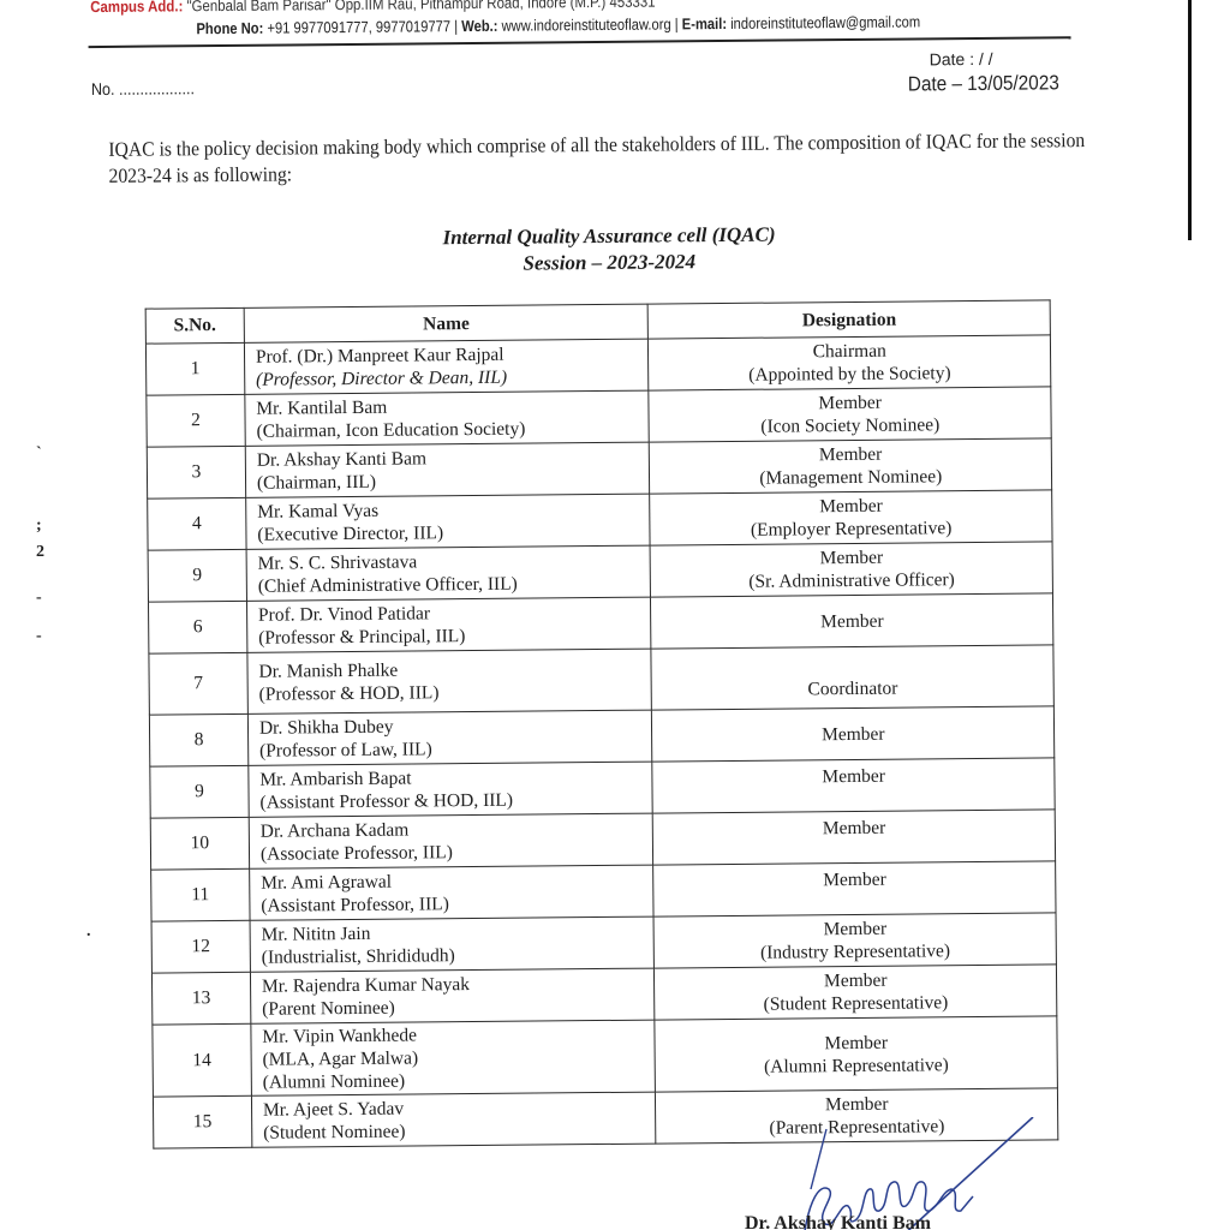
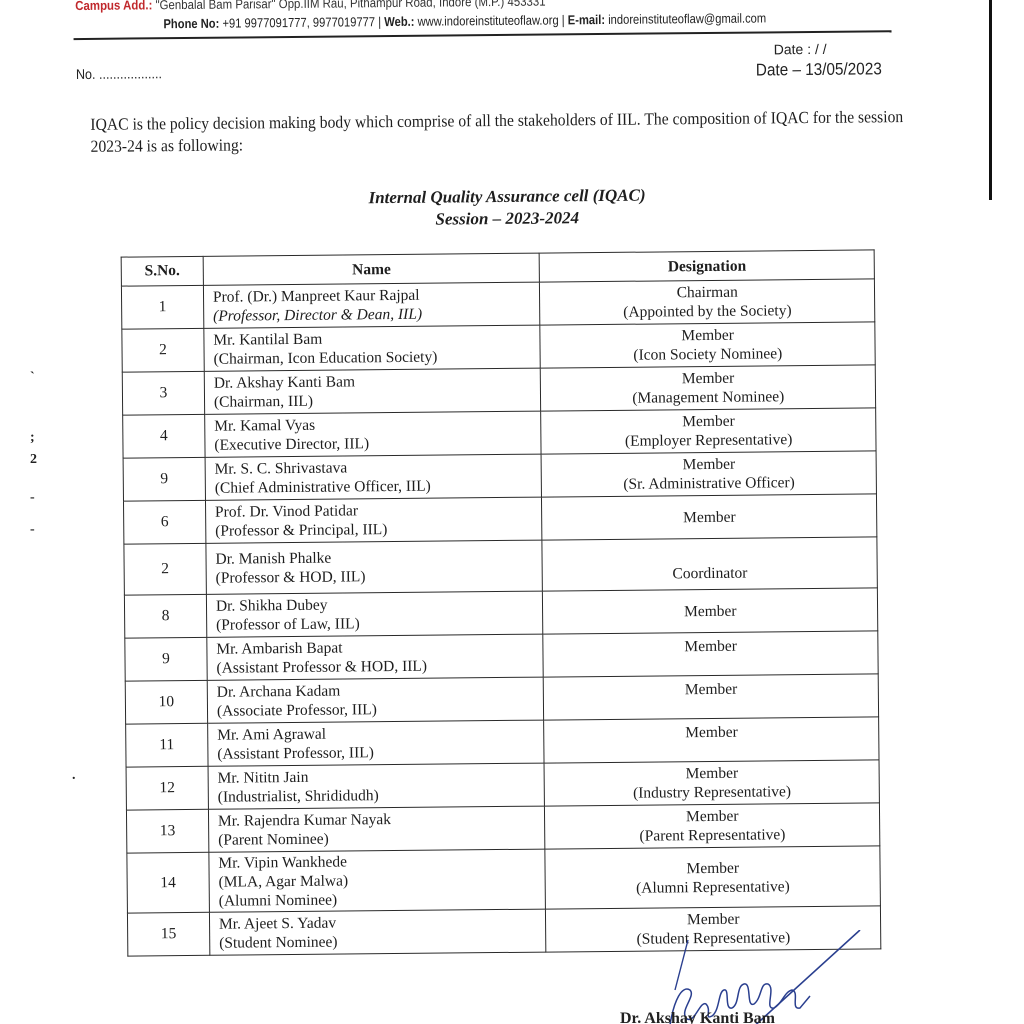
  `
  ;
  2
  -
  -
  .
  Campus Add.: "Genbalal Bam Parisar" Opp.IIM Rau, Pithampur Road, Indore (M.P.) 453331
  Phone No: +91 9977091777, 9977019777 | Web.: www.indoreinstituteoflaw.org | E-mail: indoreinstituteoflaw@gmail.com
  No. ..................
  Date : / /
  Date – 13/05/2023
  IQAC is the policy decision making body which comprise of all the stakeholders of IIL. The composition of IQAC for the session 2023-24 is as following:
  Internal Quality Assurance cell (IQAC)
  Session – 2023-2024
  S.No.	Name	Designation
  1	Prof. (Dr.) Manpreet Kaur Rajpal (Professor, Director & Dean, IIL)	Chairman (Appointed by the Society)
  2	Mr. Kantilal Bam (Chairman, Icon Education Society)	Member (Icon Society Nominee)
  3	Dr. Akshay Kanti Bam (Chairman, IIL)	Member (Management Nominee)
  4	Mr. Kamal Vyas (Executive Director, IIL)	Member (Employer Representative)
  9	Mr. S. C. Shrivastava (Chief Administrative Officer, IIL)	Member (Sr. Administrative Officer)
  6	Prof. Dr. Vinod Patidar (Professor & Principal, IIL)	Member
- 7	Dr. Manish Phalke (Professor & HOD, IIL)	Coordinator
+ 2	Dr. Manish Phalke (Professor & HOD, IIL)	Coordinator
  8	Dr. Shikha Dubey (Professor of Law, IIL)	Member
  9	Mr. Ambarish Bapat (Assistant Professor & HOD, IIL)	Member
  10	Dr. Archana Kadam (Associate Professor, IIL)	Member
  11	Mr. Ami Agrawal (Assistant Professor, IIL)	Member
  12	Mr. Nititn Jain (Industrialist, Shrididudh)	Member (Industry Representative)
- 13	Mr. Rajendra Kumar Nayak (Parent Nominee)	Member (Student Representative)
+ 13	Mr. Rajendra Kumar Nayak (Parent Nominee)	Member (Parent Representative)
  14	Mr. Vipin Wankhede (MLA, Agar Malwa) (Alumni Nominee)	Member (Alumni Representative)
- 15	Mr. Ajeet S. Yadav (Student Nominee)	Member (Parent Representative)
+ 15	Mr. Ajeet S. Yadav (Student Nominee)	Member (Student Representative)
  Dr. Akshay Kanti Bam
